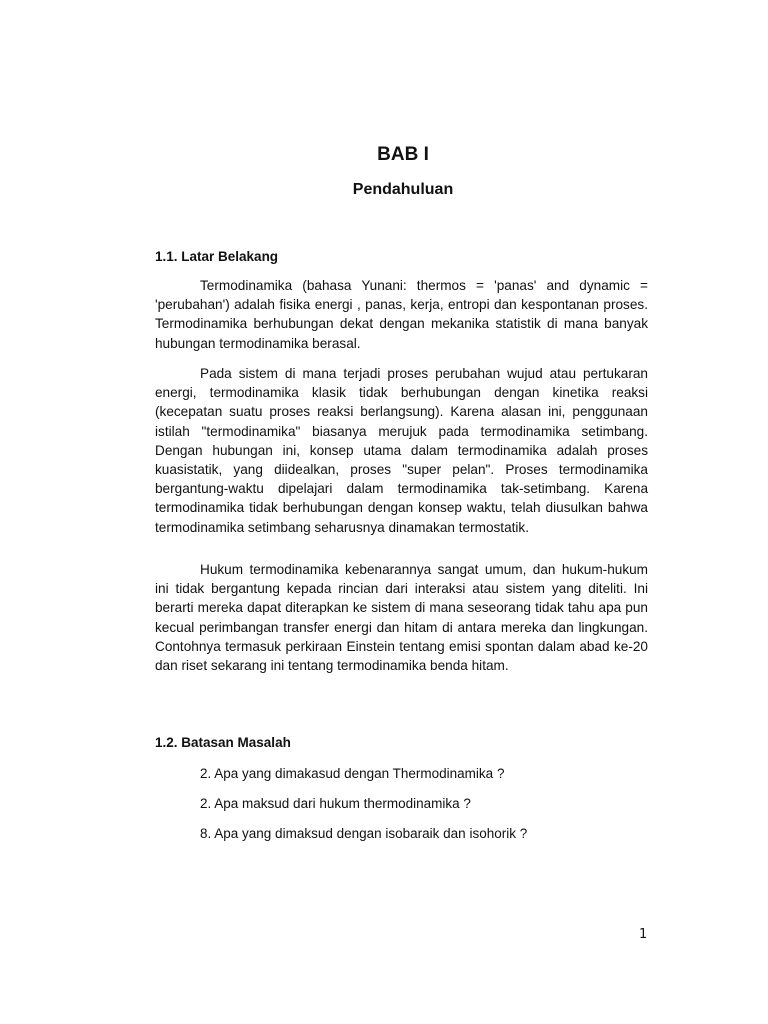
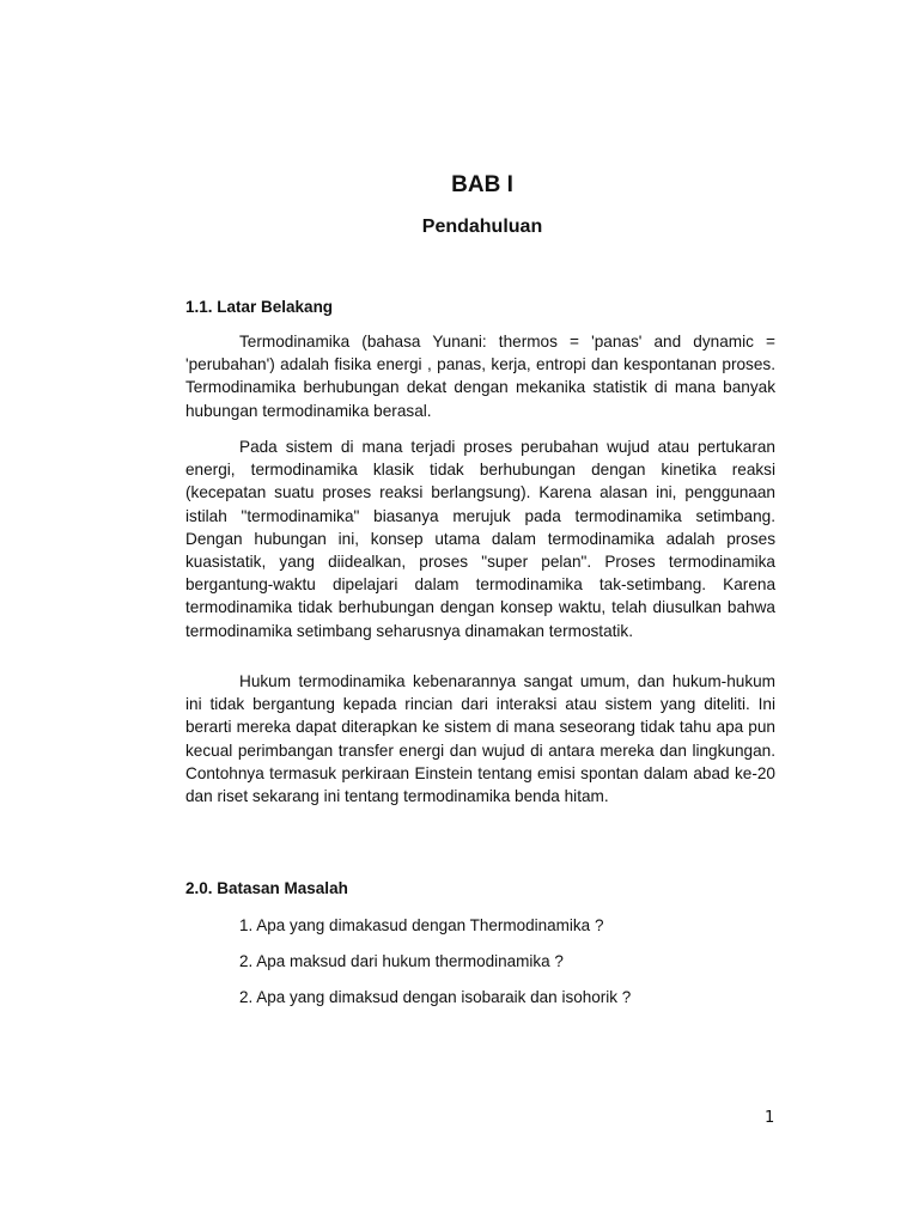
  BAB I
  Pendahuluan
  1.1. Latar Belakang
  Termodinamika (bahasa Yunani: thermos = 'panas' and dynamic = 'perubahan') adalah fisika energi , panas, kerja, entropi dan kespontanan proses. Termodinamika berhubungan dekat dengan mekanika statistik di mana banyak hubungan termodinamika berasal.
  Pada sistem di mana terjadi proses perubahan wujud atau pertukaran energi, termodinamika klasik tidak berhubungan dengan kinetika reaksi (kecepatan suatu proses reaksi berlangsung). Karena alasan ini, penggunaan istilah "termodinamika" biasanya merujuk pada termodinamika setimbang. Dengan hubungan ini, konsep utama dalam termodinamika adalah proses kuasistatik, yang diidealkan, proses "super pelan". Proses termodinamika bergantung-waktu dipelajari dalam termodinamika tak-setimbang. Karena termodinamika tidak berhubungan dengan konsep waktu, telah diusulkan bahwa termodinamika setimbang seharusnya dinamakan termostatik.
- Hukum termodinamika kebenarannya sangat umum, dan hukum-hukum ini tidak bergantung kepada rincian dari interaksi atau sistem yang diteliti. Ini berarti mereka dapat diterapkan ke sistem di mana seseorang tidak tahu apa pun kecual perimbangan transfer energi dan hitam di antara mereka dan lingkungan. Contohnya termasuk perkiraan Einstein tentang emisi spontan dalam abad ke-20 dan riset sekarang ini tentang termodinamika benda hitam.
+ Hukum termodinamika kebenarannya sangat umum, dan hukum-hukum ini tidak bergantung kepada rincian dari interaksi atau sistem yang diteliti. Ini berarti mereka dapat diterapkan ke sistem di mana seseorang tidak tahu apa pun kecual perimbangan transfer energi dan wujud di antara mereka dan lingkungan. Contohnya termasuk perkiraan Einstein tentang emisi spontan dalam abad ke-20 dan riset sekarang ini tentang termodinamika benda hitam.
- 1.2. Batasan Masalah
+ 2.0. Batasan Masalah
- 2. Apa yang dimakasud dengan Thermodinamika ?
+ 1. Apa yang dimakasud dengan Thermodinamika ?
  2. Apa maksud dari hukum thermodinamika ?
- 8. Apa yang dimaksud dengan isobaraik dan isohorik ?
+ 2. Apa yang dimaksud dengan isobaraik dan isohorik ?
  1
